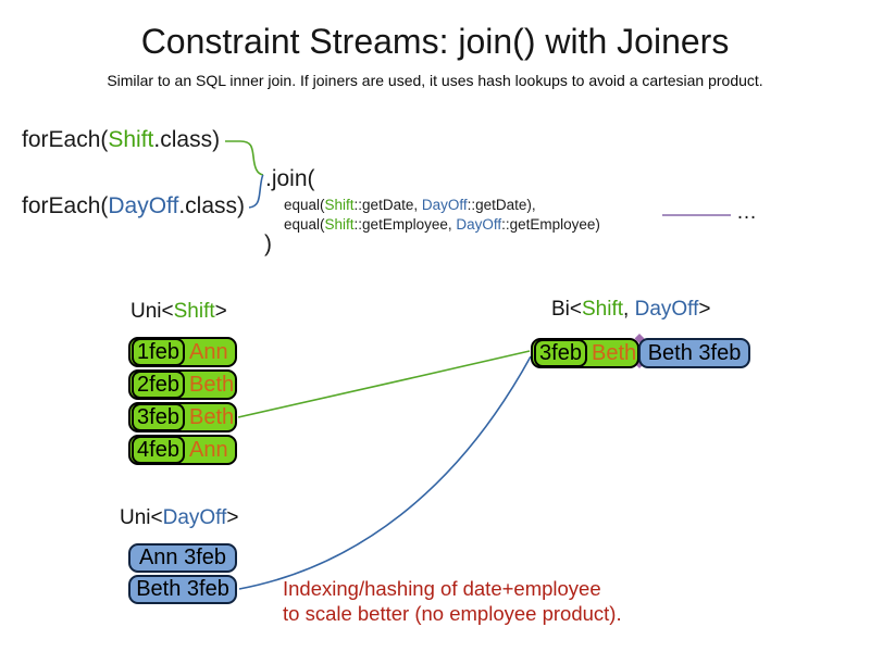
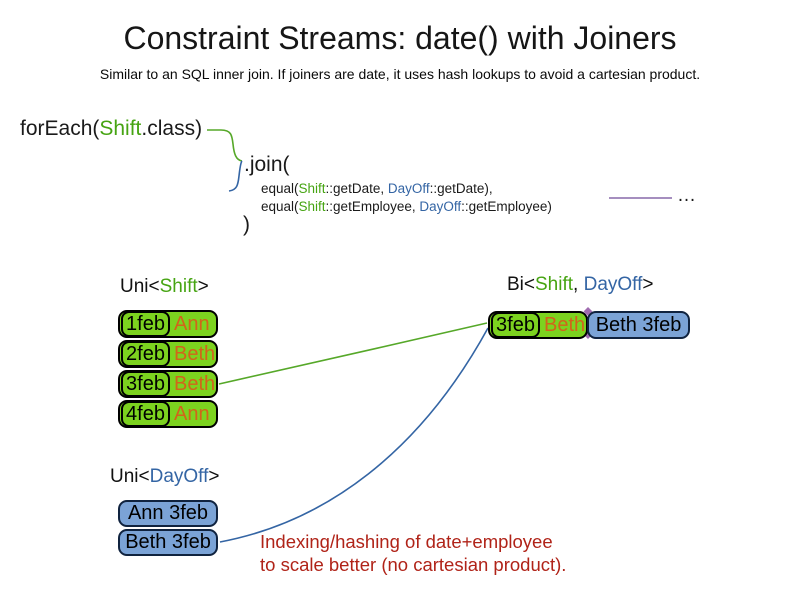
- Constraint Streams: join() with Joiners
+ Constraint Streams: date() with Joiners
- Similar to an SQL inner join. If joiners are used, it uses hash lookups to avoid a cartesian product.
+ Similar to an SQL inner join. If joiners are date, it uses hash lookups to avoid a cartesian product.
  forEach(Shift.class)
- forEach(DayOff.class)
  .join(
  equal(Shift::getDate, DayOff::getDate),
  equal(Shift::getEmployee, DayOff::getEmployee)
  )
  …
  Uni<Shift>
  1feb
  Ann
  2feb
  Beth
  3feb
  Beth
  4feb
  Ann
  Bi<Shift, DayOff>
  3feb
  Beth
  Beth 3feb
  Uni<DayOff>
  Ann 3feb
  Beth 3feb
  Indexing/hashing of date+employee
- to scale better (no employee product).
+ to scale better (no cartesian product).
